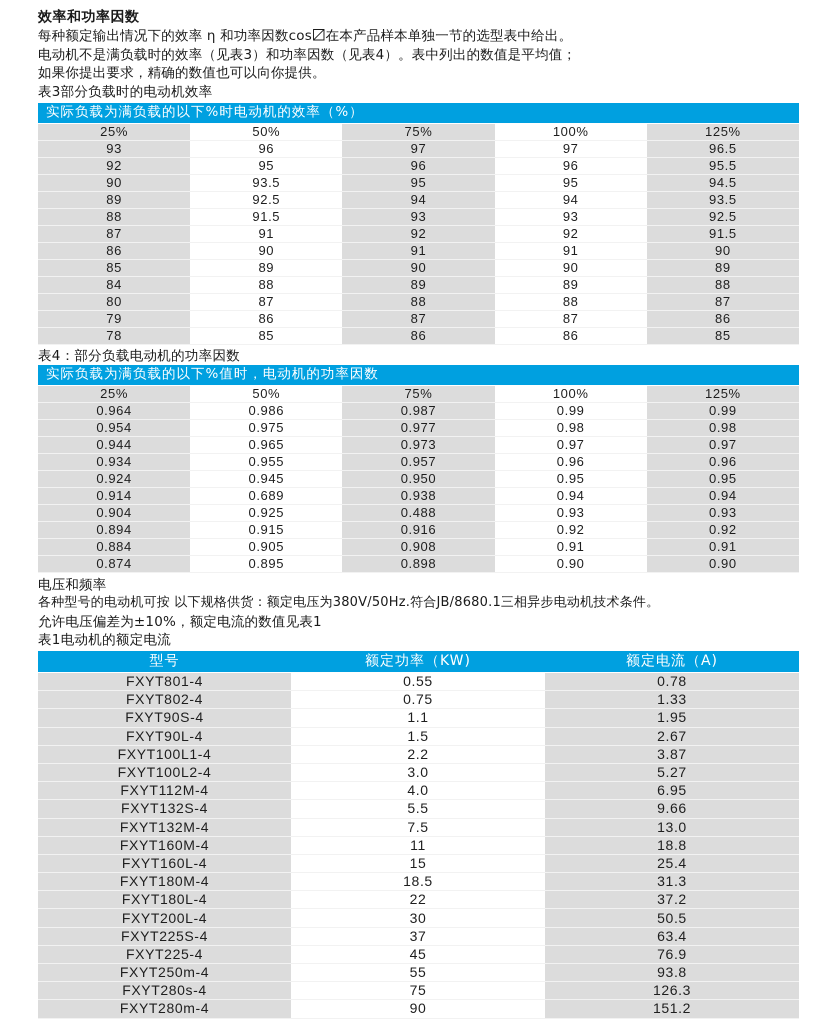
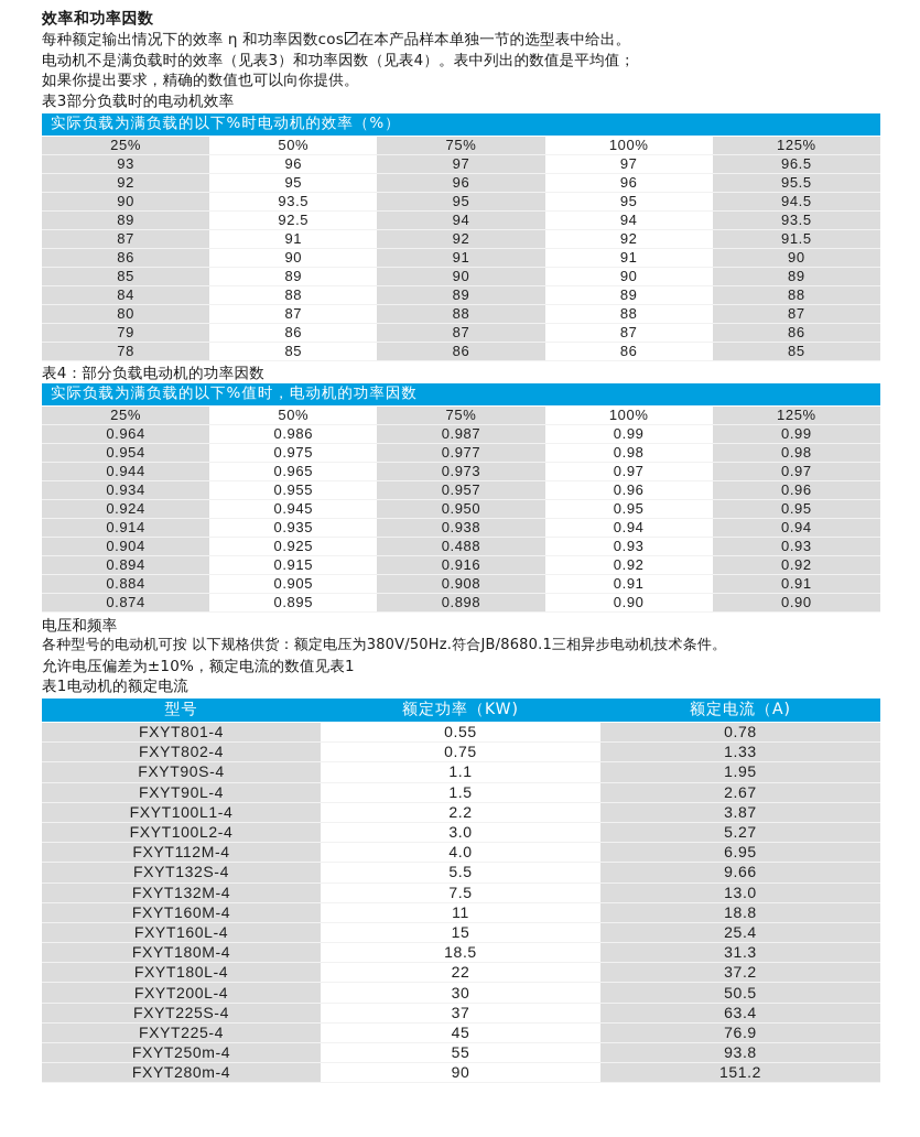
  效率和功率因数
  每种额定输出情况下的效率 η 和功率因数cos〼在本产品样本单独一节的选型表中给出。
  电动机不是满负载时的效率（见表3）和功率因数（见表4）。表中列出的数值是平均值；
  如果你提出要求，精确的数值也可以向你提供。
  表3部分负载时的电动机效率
  实际负载为满负载的以下%时电动机的效率（%）
  25%	50%	75%	100%	125%
  93	96	97	97	96.5
  92	95	96	96	95.5
  90	93.5	95	95	94.5
  89	92.5	94	94	93.5
- 88	91.5	93	93	92.5
  87	91	92	92	91.5
  86	90	91	91	90
  85	89	90	90	89
  84	88	89	89	88
  80	87	88	88	87
  79	86	87	87	86
  78	85	86	86	85
  表4：部分负载电动机的功率因数
  实际负载为满负载的以下%值时，电动机的功率因数
  25%	50%	75%	100%	125%
  0.964	0.986	0.987	0.99	0.99
  0.954	0.975	0.977	0.98	0.98
  0.944	0.965	0.973	0.97	0.97
  0.934	0.955	0.957	0.96	0.96
  0.924	0.945	0.950	0.95	0.95
- 0.914	0.689	0.938	0.94	0.94
+ 0.914	0.935	0.938	0.94	0.94
  0.904	0.925	0.488	0.93	0.93
  0.894	0.915	0.916	0.92	0.92
  0.884	0.905	0.908	0.91	0.91
  0.874	0.895	0.898	0.90	0.90
  电压和频率
  各种型号的电动机可按 以下规格供货：额定电压为380V/50Hz.符合JB/8680.1三相异步电动机技术条件。
  允许电压偏差为±10%，额定电流的数值见表1
  表1电动机的额定电流
  型号	额定功率（KW)	额定电流（A)
  FXYT801-4	0.55	0.78
  FXYT802-4	0.75	1.33
  FXYT90S-4	1.1	1.95
  FXYT90L-4	1.5	2.67
  FXYT100L1-4	2.2	3.87
  FXYT100L2-4	3.0	5.27
  FXYT112M-4	4.0	6.95
  FXYT132S-4	5.5	9.66
  FXYT132M-4	7.5	13.0
  FXYT160M-4	11	18.8
  FXYT160L-4	15	25.4
  FXYT180M-4	18.5	31.3
  FXYT180L-4	22	37.2
  FXYT200L-4	30	50.5
  FXYT225S-4	37	63.4
  FXYT225-4	45	76.9
  FXYT250m-4	55	93.8
- FXYT280s-4	75	126.3
  FXYT280m-4	90	151.2
